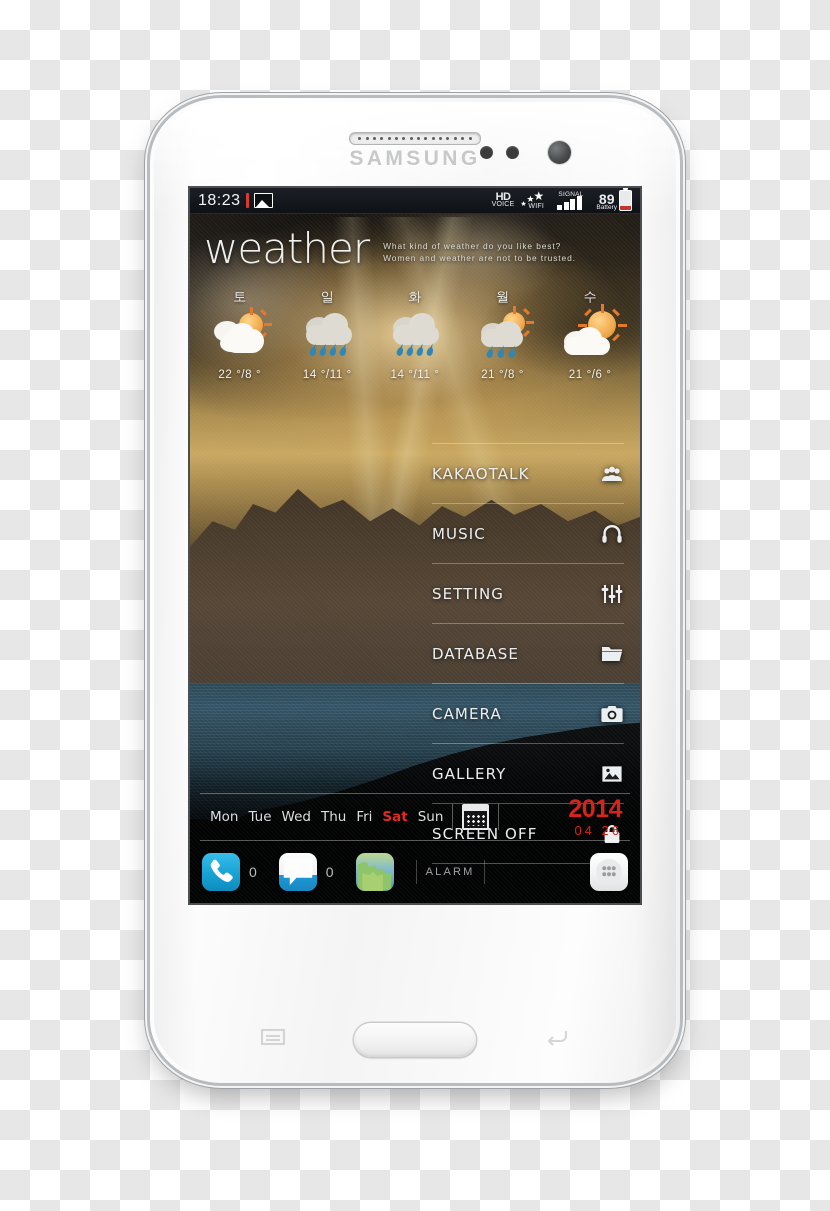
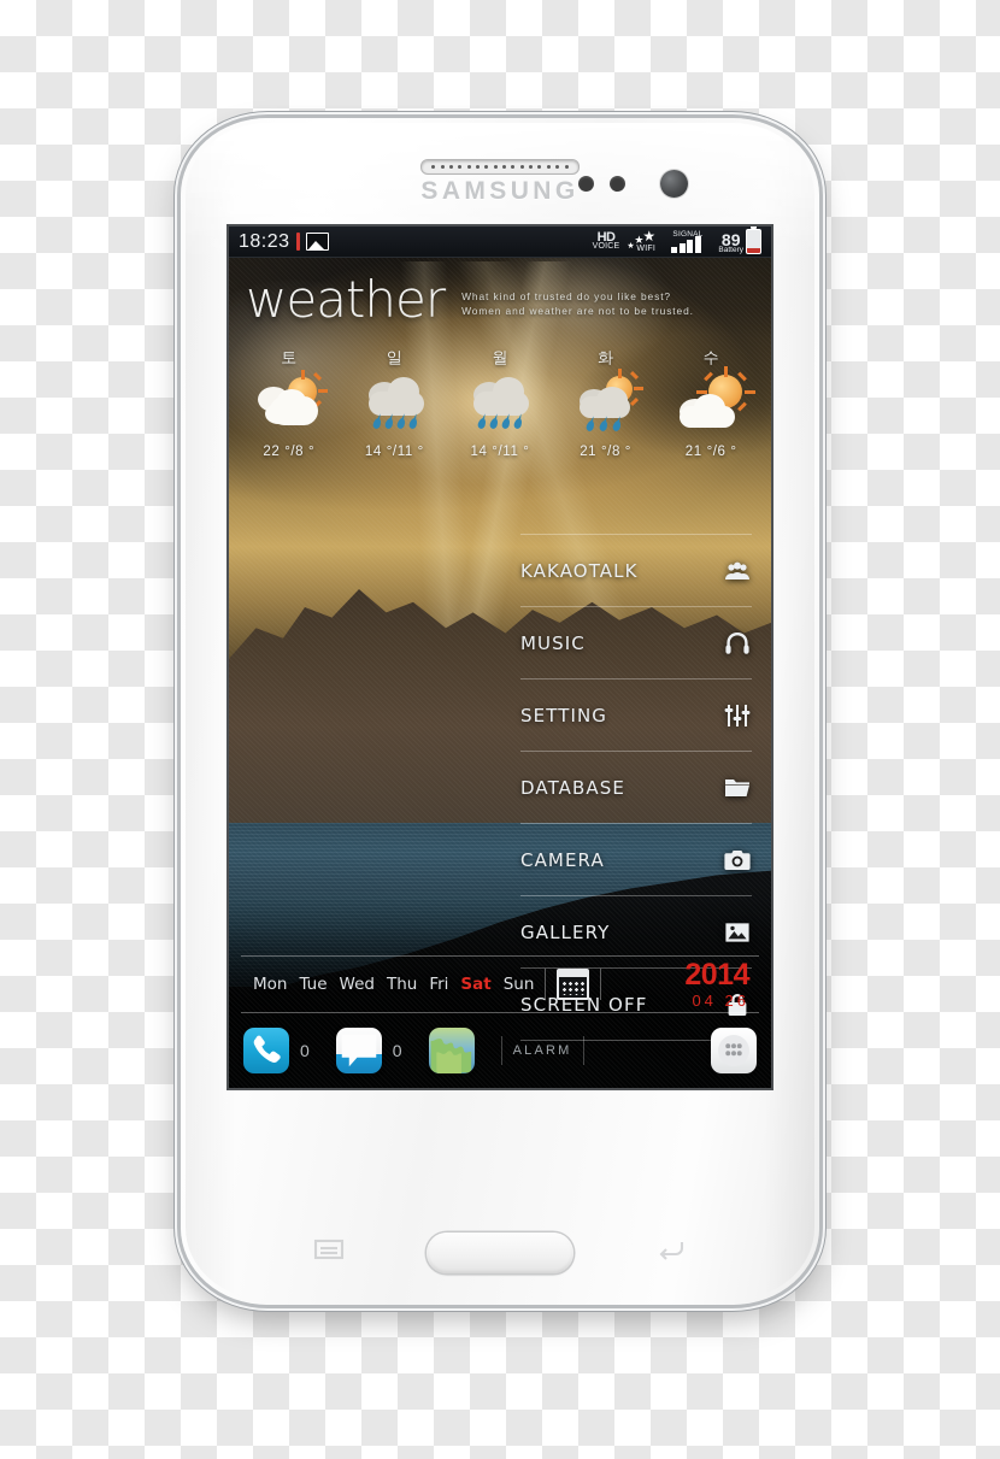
  SAMSUNG
  18:23
  HD
  ★
  ★
  89
  weather
- What kind of weather do you like best?
+ What kind of trusted do you like best?
  Women and weather are not to be trusted.
  토
  22 °/8 °
  일
  14 °/11 °
- 화
+ 월
  14 °/11 °
- 월
+ 화
  21 °/8 °
  수
  21 °/6 °
  KAKAOTALK
  MUSIC
  SETTING
  DATABASE
  CAMERA
  GALLERY
  SCREEN OFF
  Mon
  Tue
  Wed
  Thu
  Fri
  Sat
  Sun
  2014
  04 26
  0
  0
  ALARM
